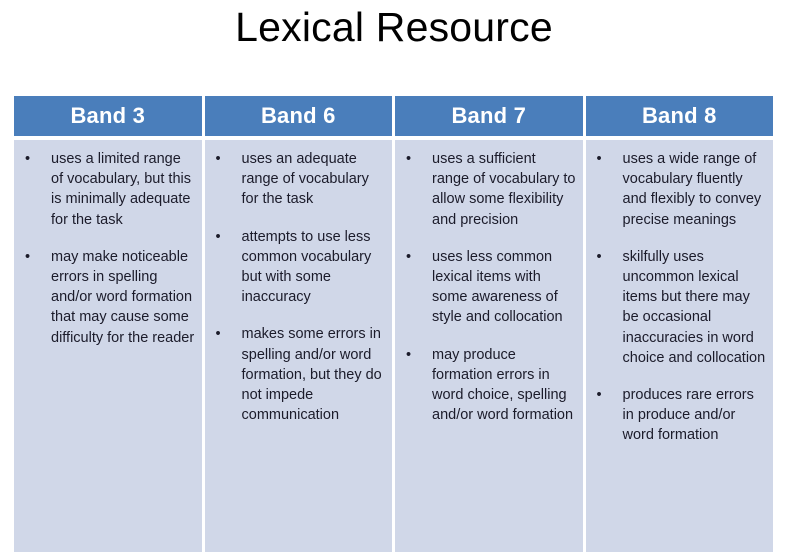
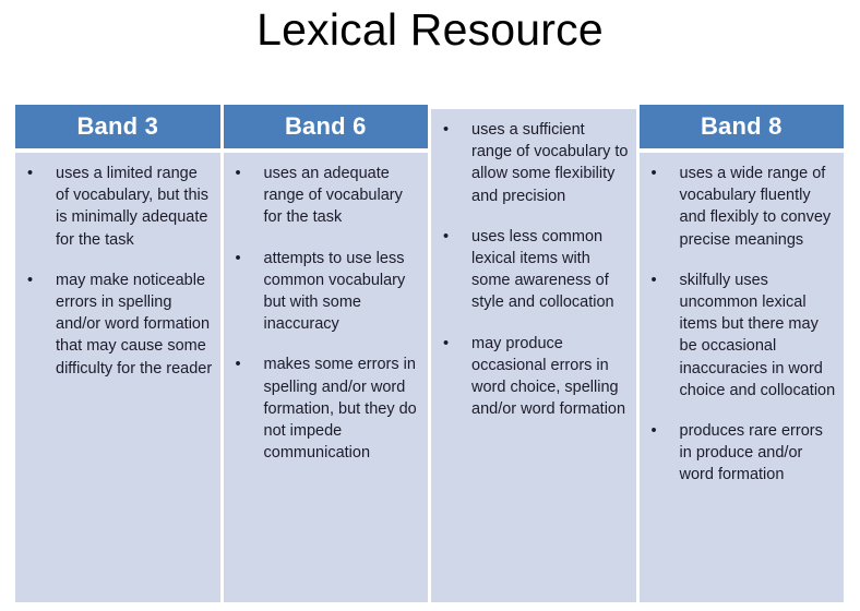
  Lexical Resource
  Band 3
  •
  uses a limited range of vocabulary, but this is minimally adequate for the task
  •
  may make noticeable errors in spelling and/or word formation that may cause some difficulty for the reader
  Band 6
  •
  uses an adequate range of vocabulary for the task
  •
  attempts to use less common vocabulary but with some inaccuracy
  •
  makes some errors in spelling and/or word formation, but they do not impede communication
- Band 7
  •
  uses a sufficient range of vocabulary to allow some flexibility and precision
  •
  uses less common lexical items with some awareness of style and collocation
  •
- may produce formation errors in word choice, spelling and/or word formation
+ may produce occasional errors in word choice, spelling and/or word formation
  Band 8
  •
  uses a wide range of vocabulary fluently and flexibly to convey precise meanings
  •
  skilfully uses uncommon lexical items but there may be occasional inaccuracies in word choice and collocation
  •
  produces rare errors in produce and/or word formation
